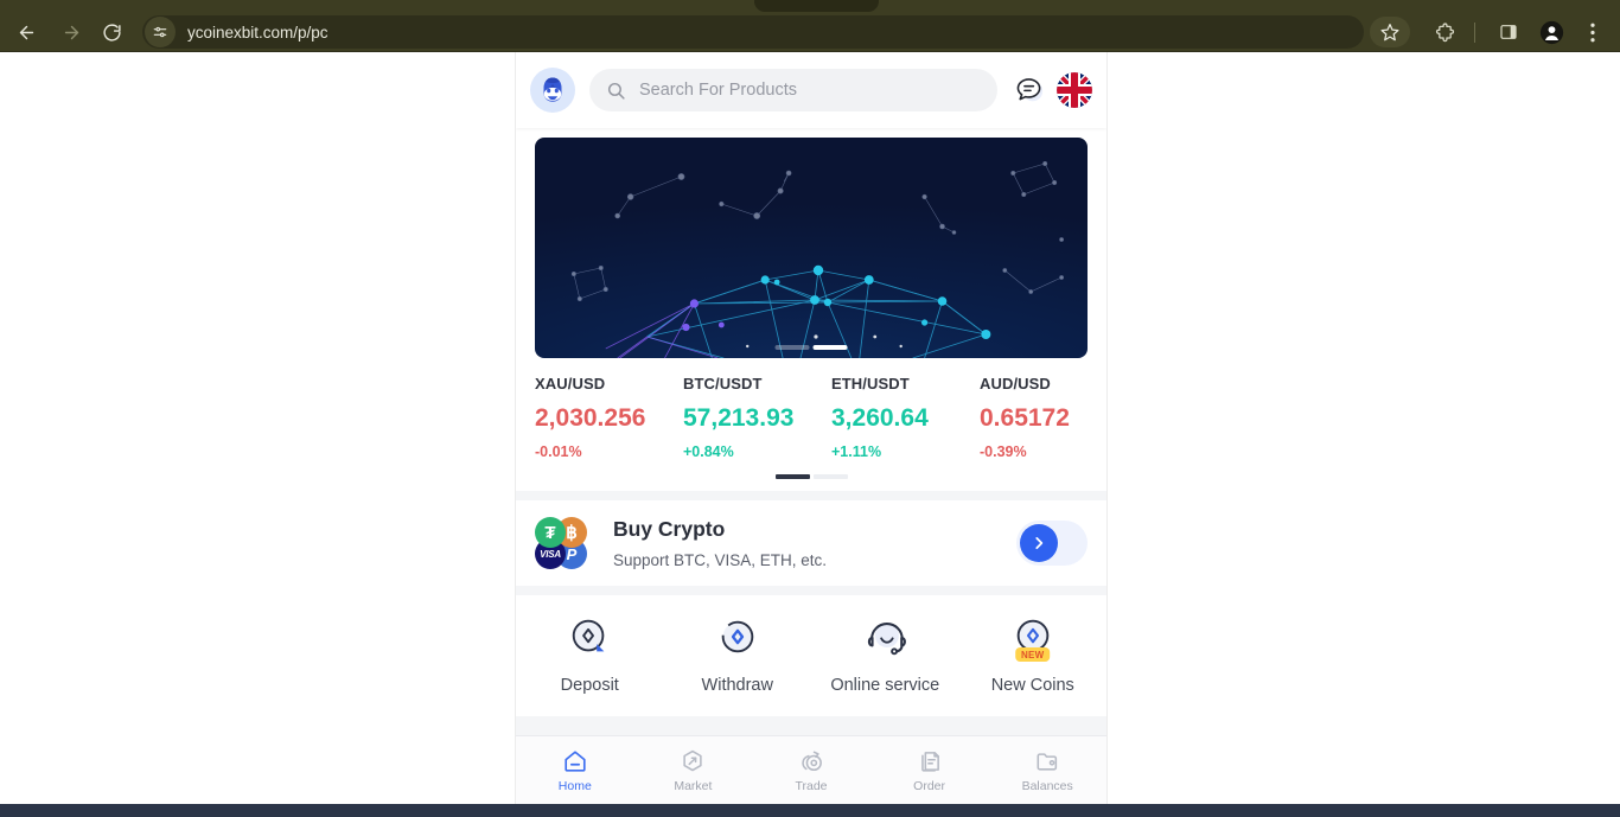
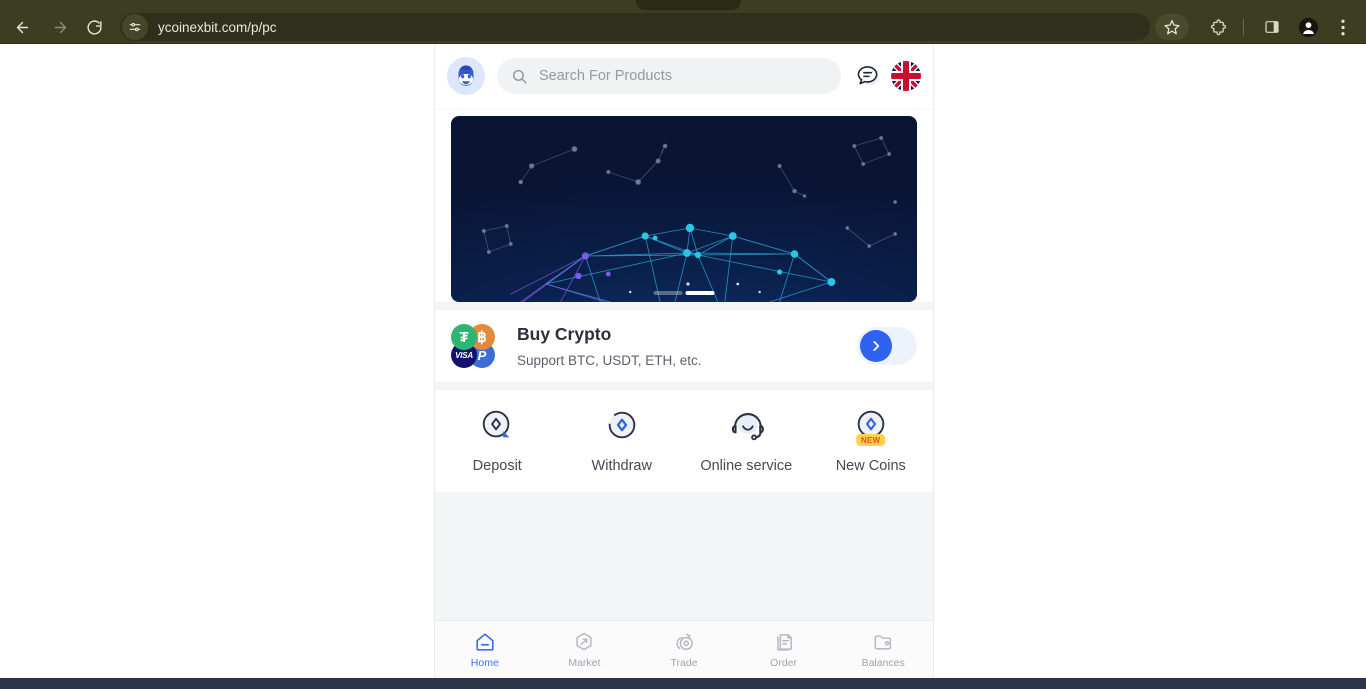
  ycoinexbit.com/p/pc
  Search For Products
- XAU/USD
- 2,030.256
- -0.01%
- BTC/USDT
- 57,213.93
- +0.84%
- ETH/USDT
- 3,260.64
- +1.11%
- AUD/USD
- 0.65172
- -0.39%
  ₮
  ฿
  VISA
  P
  Buy Crypto
- Support BTC, VISA, ETH, etc.
+ Support BTC, USDT, ETH, etc.
  Deposit
  Withdraw
  Online service
  NEW
  New Coins
  Home
  Market
  Trade
  Order
  Balances
